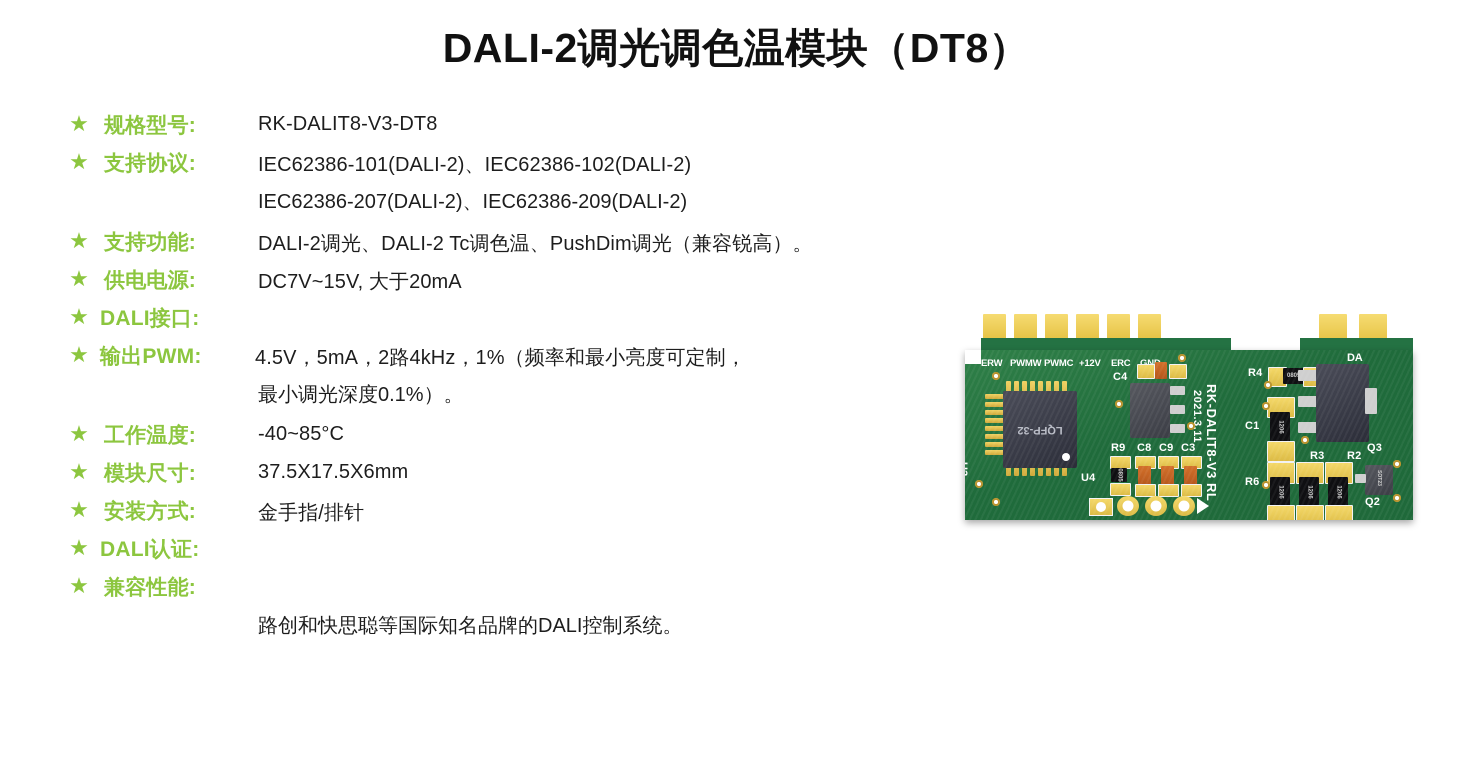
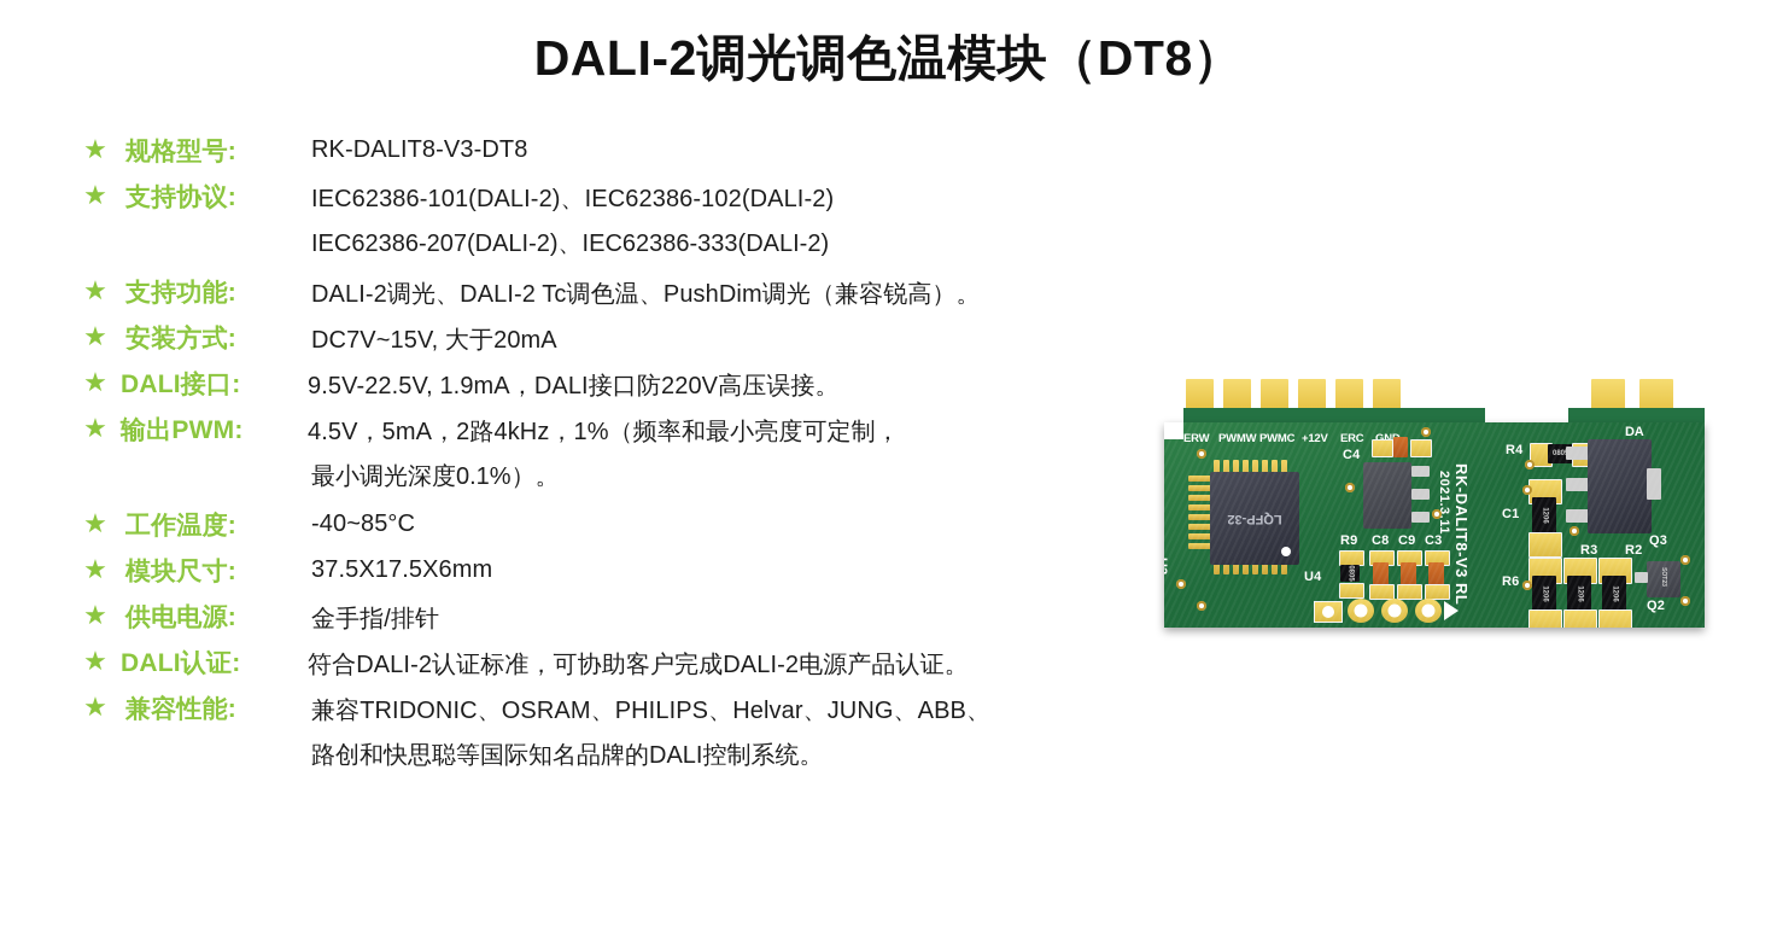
  DALI-2调光调色温模块（DT8）
  ★
  规格型号:
  RK-DALIT8-V3-DT8
  ★
  支持协议:
  IEC62386-101(DALI-2)、IEC62386-102(DALI-2)
- IEC62386-207(DALI-2)、IEC62386-209(DALI-2)
+ IEC62386-207(DALI-2)、IEC62386-333(DALI-2)
  ★
  支持功能:
  DALI-2调光、DALI-2 Tc调色温、PushDim调光（兼容锐高）。
  ★
- 供电电源:
+ 安装方式:
  DC7V~15V, 大于20mA
  ★
  DALI接口:
+ 9.5V-22.5V, 1.9mA，DALI接口防220V高压误接。
  ★
  输出PWM:
  4.5V，5mA，2路4kHz，1%（频率和最小亮度可定制，
  最小调光深度0.1%）。
  ★
  工作温度:
  -40~85°C
  ★
  模块尺寸:
  37.5X17.5X6mm
  ★
- 安装方式:
+ 供电电源:
  金手指/排针
  ★
  DALI认证:
+ 符合DALI-2认证标准，可协助客户完成DALI-2电源产品认证。
  ★
  兼容性能:
+ 兼容TRIDONIC、OSRAM、PHILIPS、Helvar、JUNG、ABB、
  路创和快思聪等国际知名品牌的DALI控制系统。
